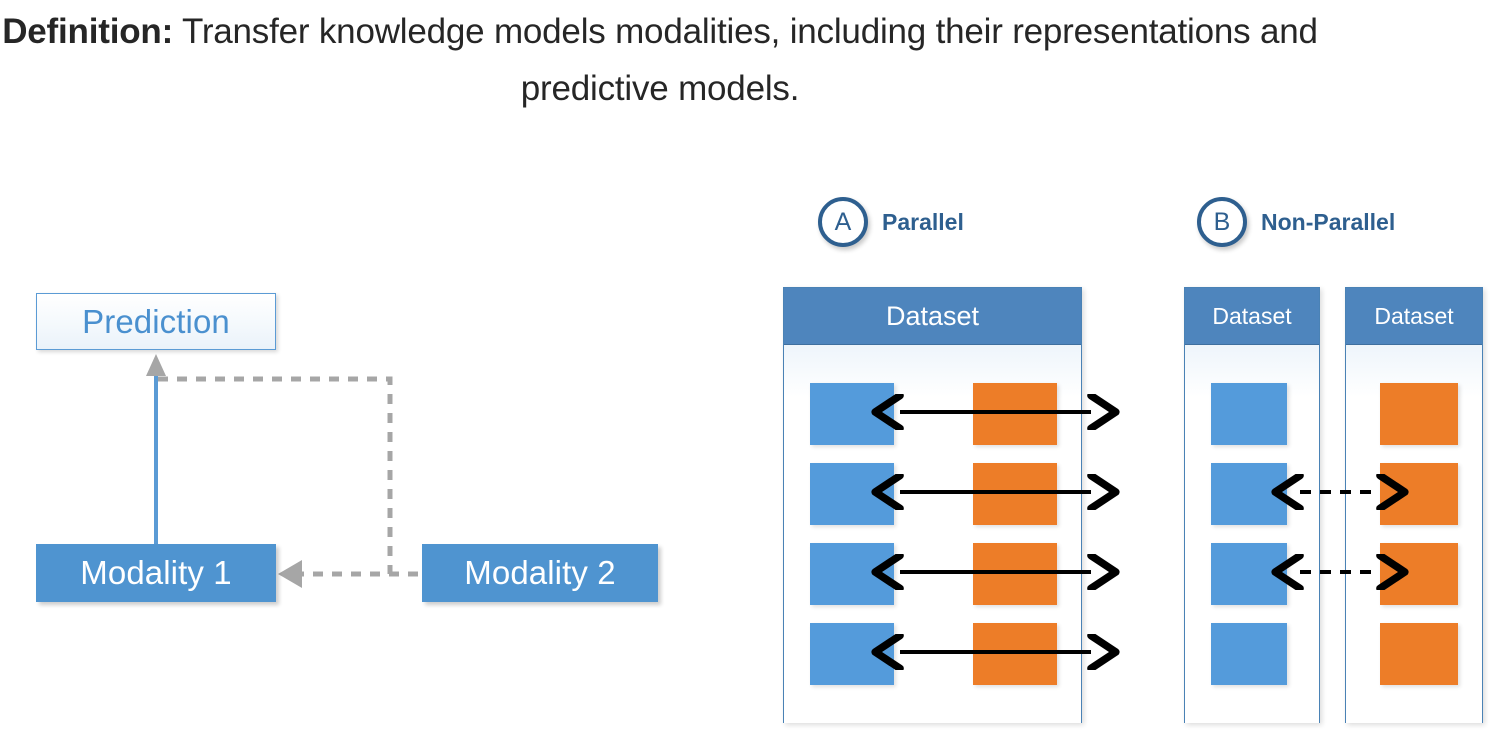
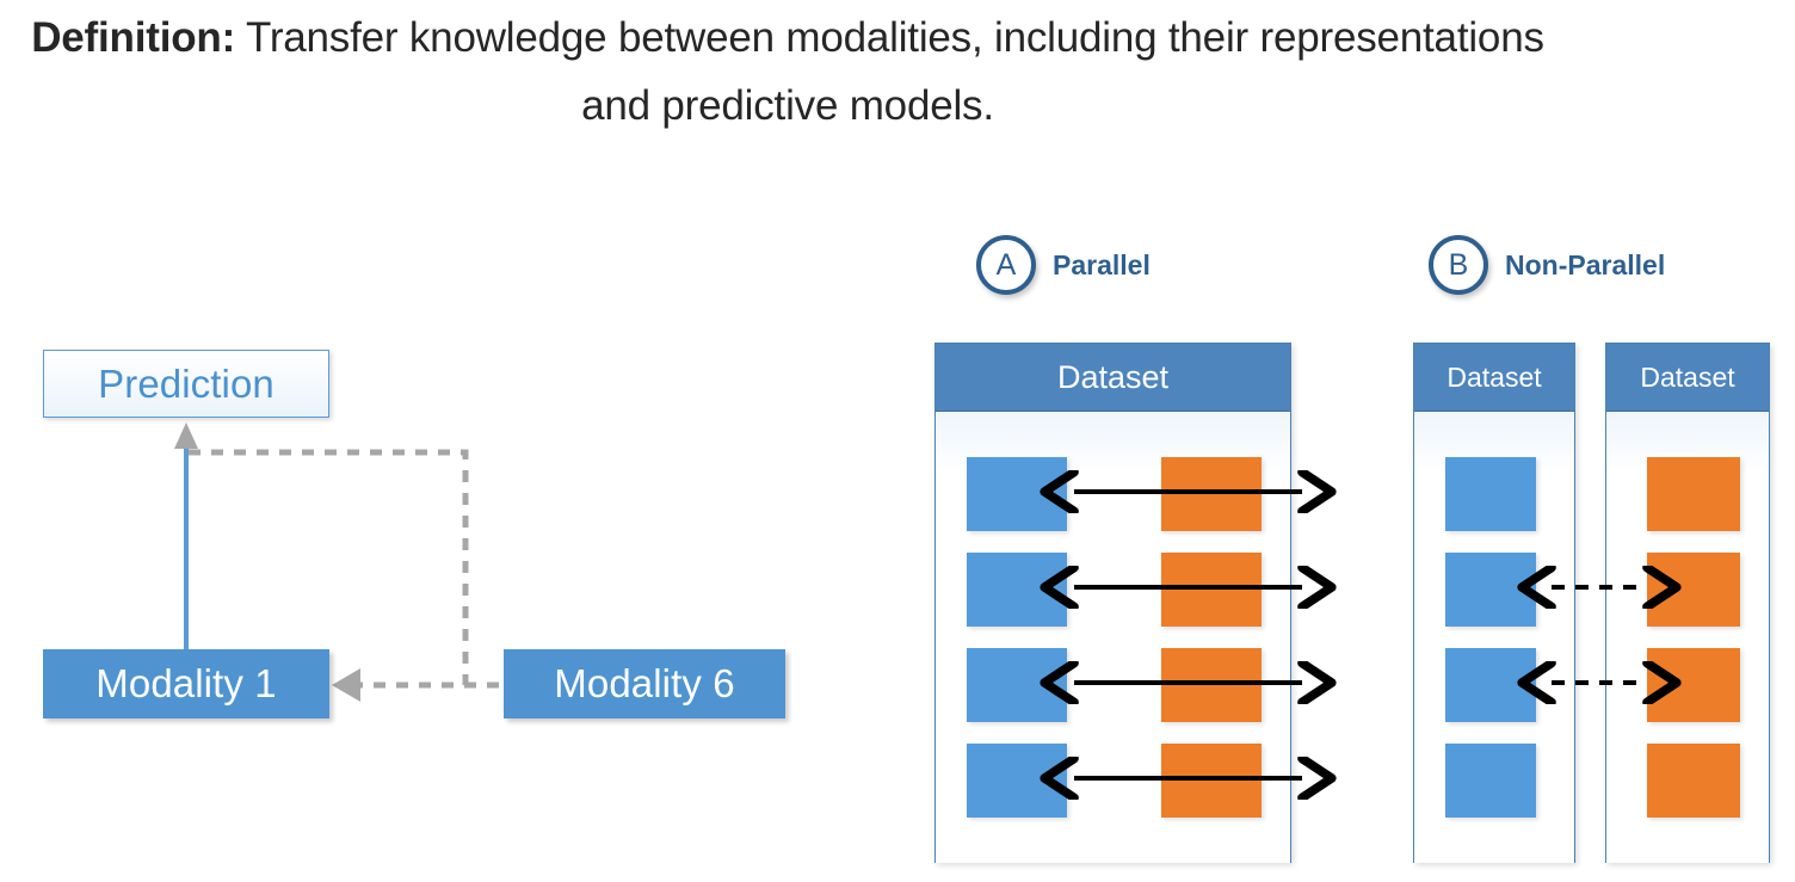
- Definition: Transfer knowledge models modalities, including their representations and predictive models.
+ Definition: Transfer knowledge between modalities, including their representations and predictive models.
  Prediction
  Modality 1
- Modality 2
+ Modality 6
  A
  Parallel
  B
  Non-Parallel
  Dataset
  Dataset
  Dataset
